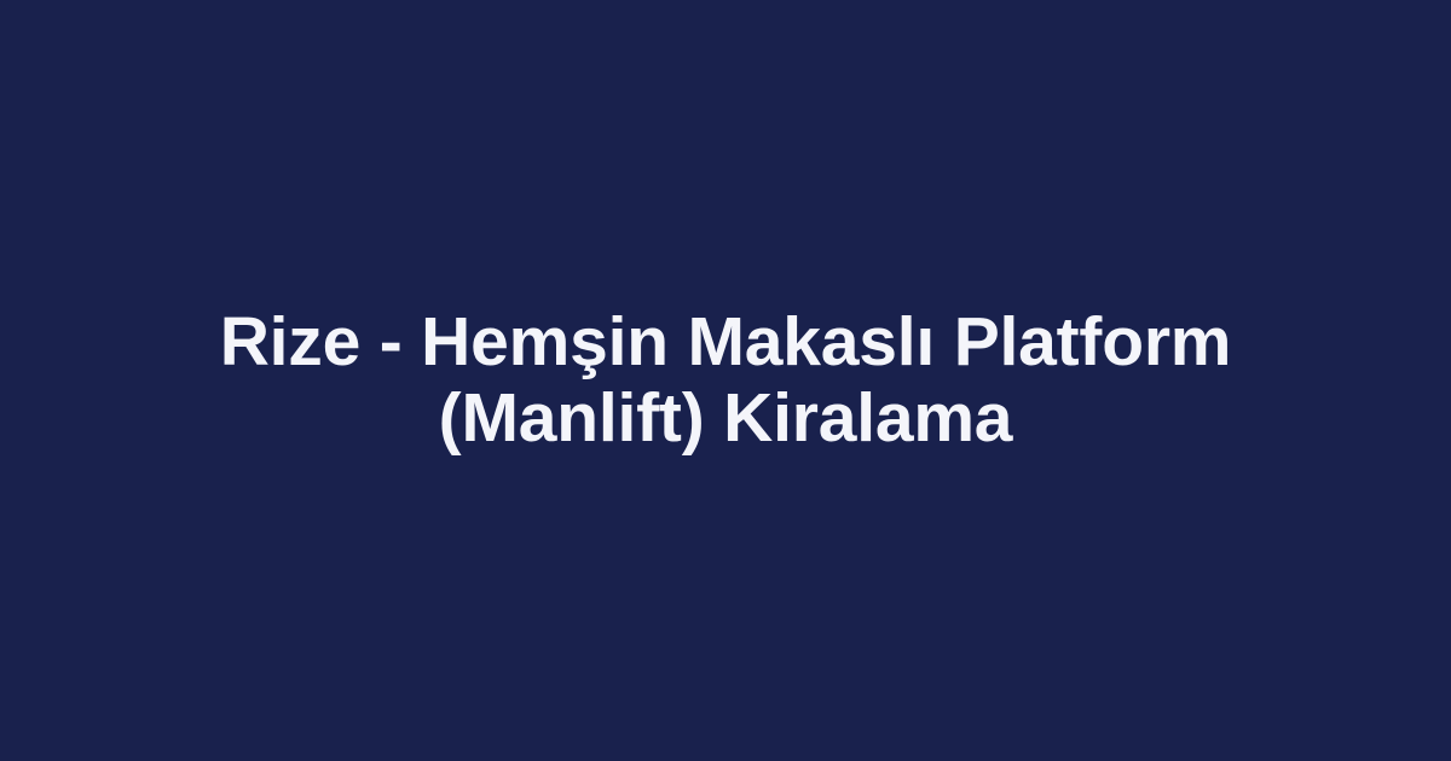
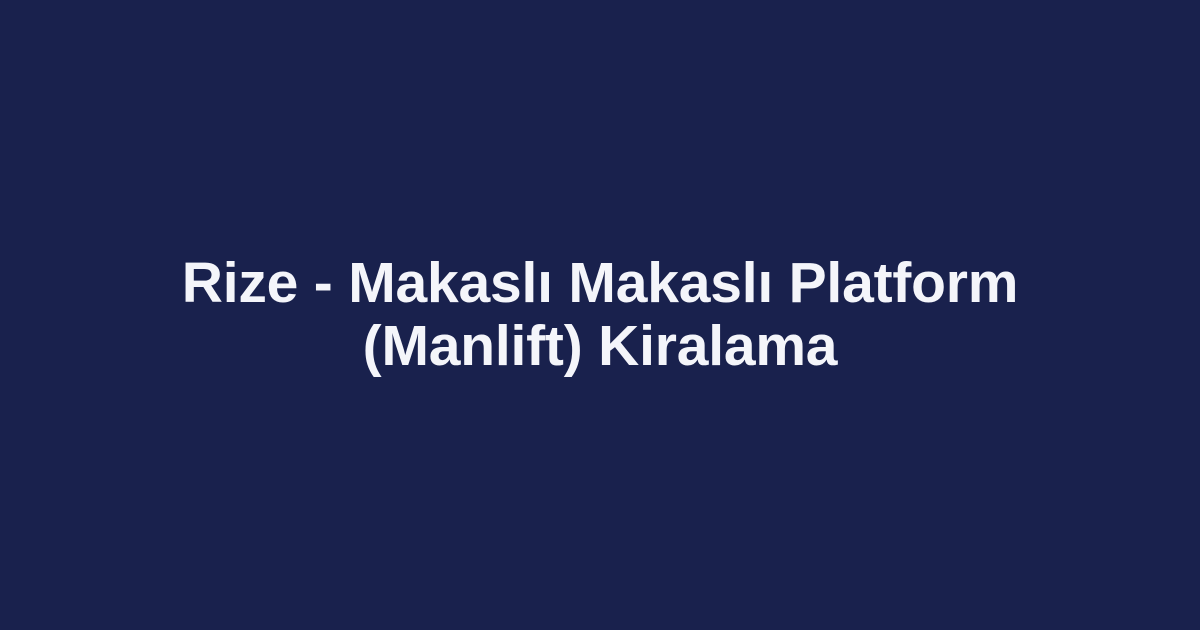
- Rize - Hemşin Makaslı Platform (Manlift) Kiralama
+ Rize - Makaslı Makaslı Platform (Manlift) Kiralama
